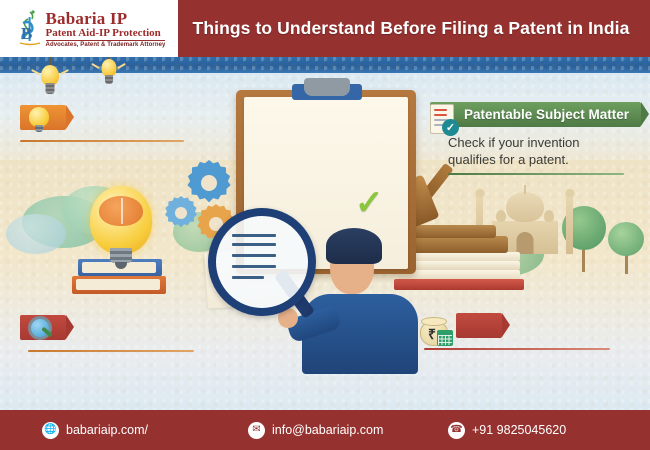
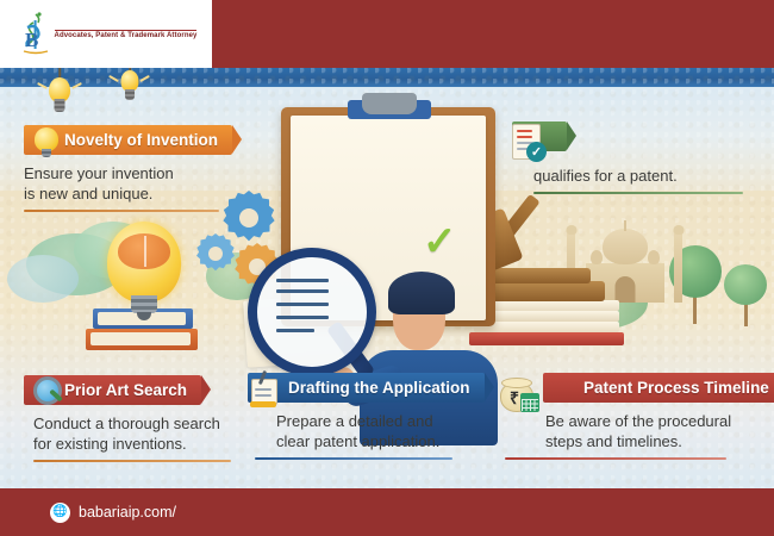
  ✓
+ Novelty of Invention
+ Ensure your invention
+ is new and unique.
  ✓
- Patentable Subject Matter
- Check if your invention
  qualifies for a patent.
+ Prior Art Search
+ Conduct a thorough search
+ for existing inventions.
+ Drafting the Application
+ Prepare a detailed and
+ clear patent application.
  ₹
+ Patent Process Timeline
+ Be aware of the procedural
+ steps and timelines.
  B
- Babaria IP
- Patent Aid-IP Protection
- Things to Understand Before Filing a Patent in India
  🌐
  babariaip.com/
- ✉
- info@babariaip.com
- ☎
- +91 9825045620
